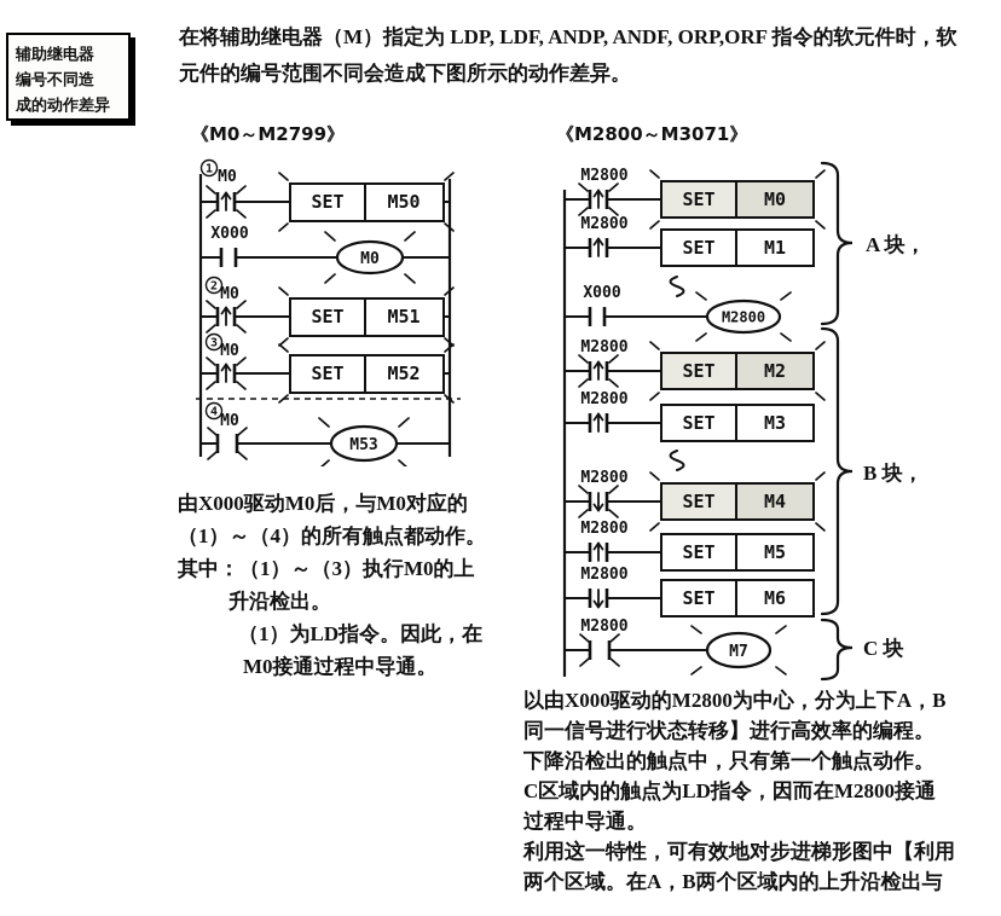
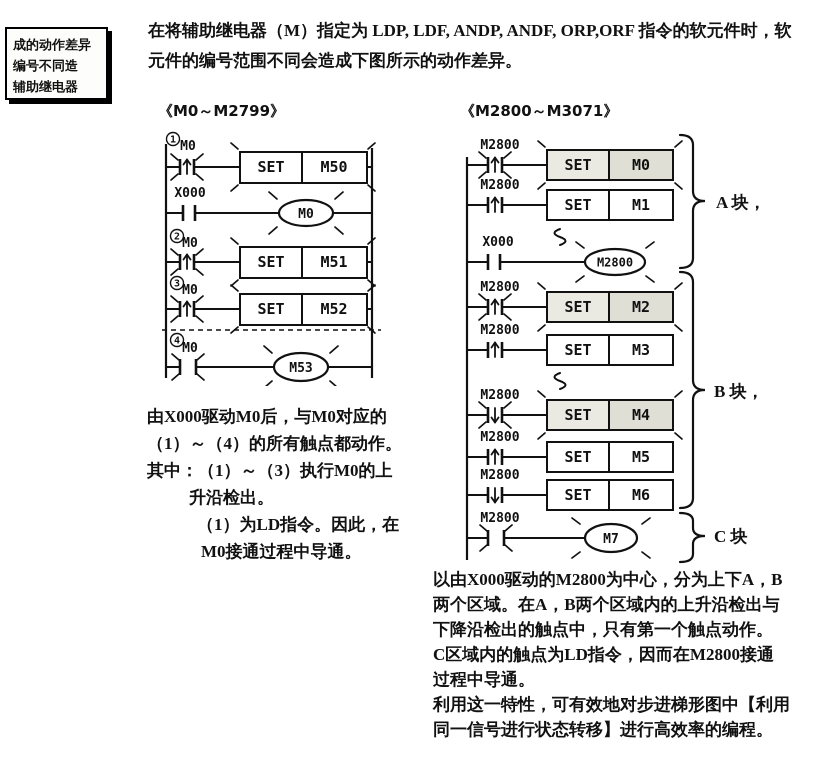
- 辅助继电器
+ 成的动作差异
  编号不同造
- 成的动作差异
+ 辅助继电器
  在将辅助继电器（M）指定为 LDP, LDF, ANDP, ANDF, ORP,ORF 指令的软元件时，软
  元件的编号范围不同会造成下图所示的动作差异。
  《M0～M2799》
  《M2800～M3071》
  1
  M0
  SET
  M50
  X000
  M0
  2
  M0
  SET
  M51
  3
  M0
  SET
  M52
  4
  M0
  M53
  M2800
  SET
  M0
  M2800
  SET
  M1
  X000
  M2800
  M2800
  SET
  M2
  M2800
  SET
  M3
  M2800
  SET
  M4
  M2800
  SET
  M5
  M2800
  SET
  M6
  M2800
  M7
  A 块，
  B 块，
  C 块
  由X000驱动M0后，与M0对应的
  （1）～（4）的所有触点都动作。
  其中：（1）～（3）执行M0的上
  升沿检出。
  （1）为LD指令。因此，在
  M0接通过程中导通。
  以由X000驱动的M2800为中心，分为上下A，B
- 同一信号进行状态转移】进行高效率的编程。
+ 两个区域。在A，B两个区域内的上升沿检出与
  下降沿检出的触点中，只有第一个触点动作。
  C区域内的触点为LD指令，因而在M2800接通
  过程中导通。
  利用这一特性，可有效地对步进梯形图中【利用
- 两个区域。在A，B两个区域内的上升沿检出与
+ 同一信号进行状态转移】进行高效率的编程。
